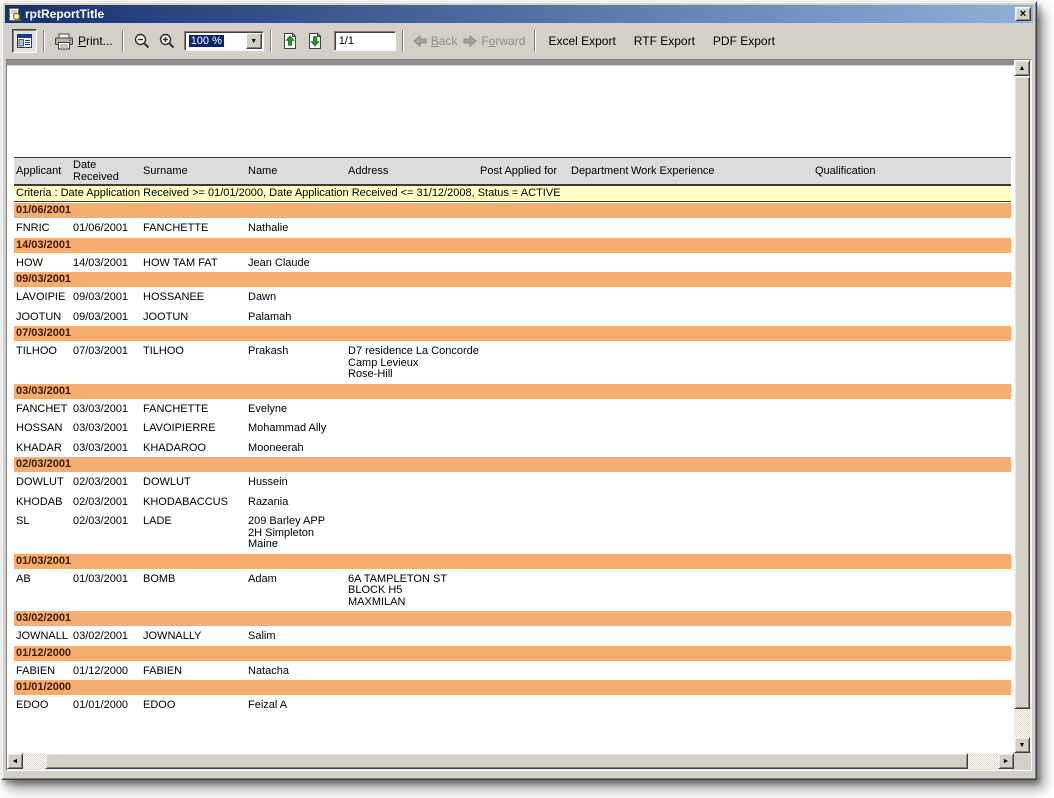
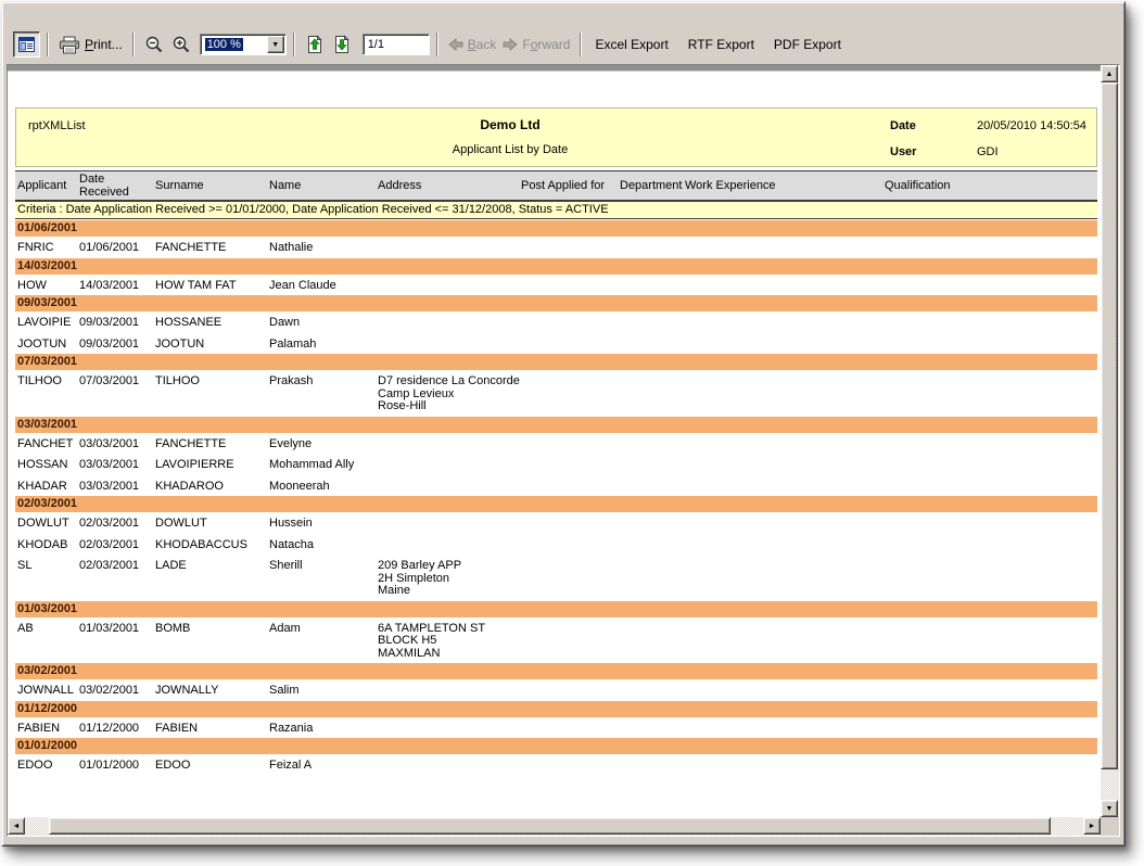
- rptReportTitle
- ×
  Print...
  100 %
  1/1
  Back
  Forward
  Excel Export
  RTF Export
  PDF Export
+ rptXMLList
+ Demo Ltd
+ Applicant List by Date
+ Date
+ 20/05/2010 14:50:54
+ User
+ GDI
  Applicant
  Date Received
  Surname
  Name
  Address
  Post Applied for
  Department
  Work Experience
  Qualification
  Criteria : Date Application Received >= 01/01/2000, Date Application Received <= 31/12/2008, Status = ACTIVE
  01/06/2001
  FNRIC
  01/06/2001
  FANCHETTE
  Nathalie
  14/03/2001
  HOW
  14/03/2001
  HOW TAM FAT
  Jean Claude
  09/03/2001
  LAVOIPIE
  09/03/2001
  HOSSANEE
  Dawn
  JOOTUN
  09/03/2001
  JOOTUN
  Palamah
  07/03/2001
  TILHOO
  07/03/2001
  TILHOO
  Prakash
  D7 residence La Concorde
  Camp Levieux
  Rose-Hill
  03/03/2001
  FANCHET
  03/03/2001
  FANCHETTE
  Evelyne
  HOSSAN
  03/03/2001
  LAVOIPIERRE
  Mohammad Ally
  KHADAR
  03/03/2001
  KHADAROO
  Mooneerah
  02/03/2001
  DOWLUT
  02/03/2001
  DOWLUT
  Hussein
  KHODAB
  02/03/2001
  KHODABACCUS
- Razania
+ Natacha
  SL
  02/03/2001
  LADE
+ Sherill
  209 Barley APP
  2H Simpleton
  Maine
  01/03/2001
  AB
  01/03/2001
  BOMB
  Adam
  6A TAMPLETON ST
  BLOCK H5
  MAXMILAN
  03/02/2001
  JOWNALL
  03/02/2001
  JOWNALLY
  Salim
  01/12/2000
  FABIEN
  01/12/2000
  FABIEN
- Natacha
+ Razania
  01/01/2000
  EDOO
  01/01/2000
  EDOO
  Feizal A
